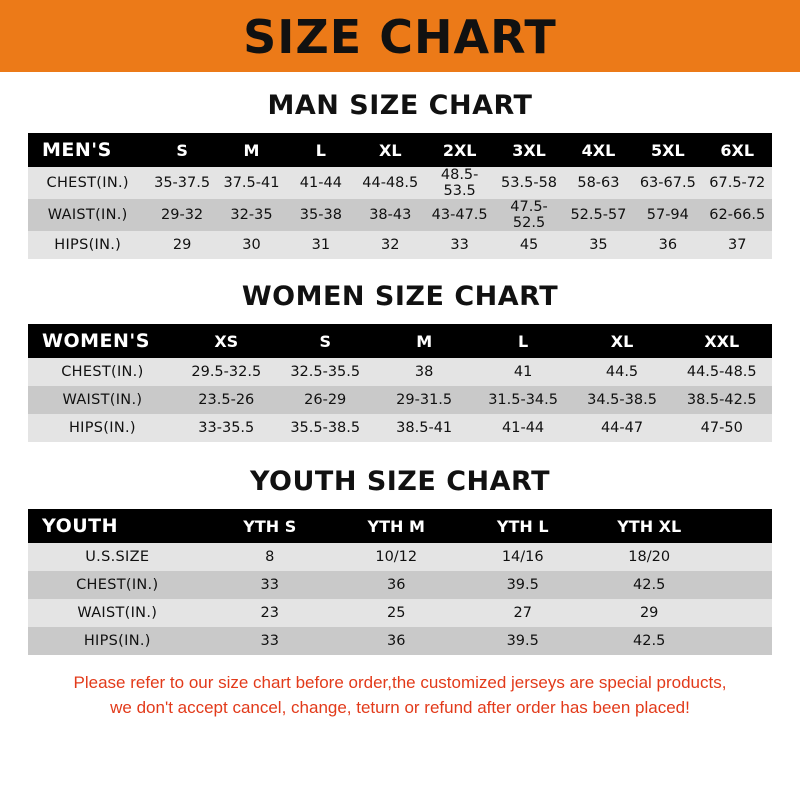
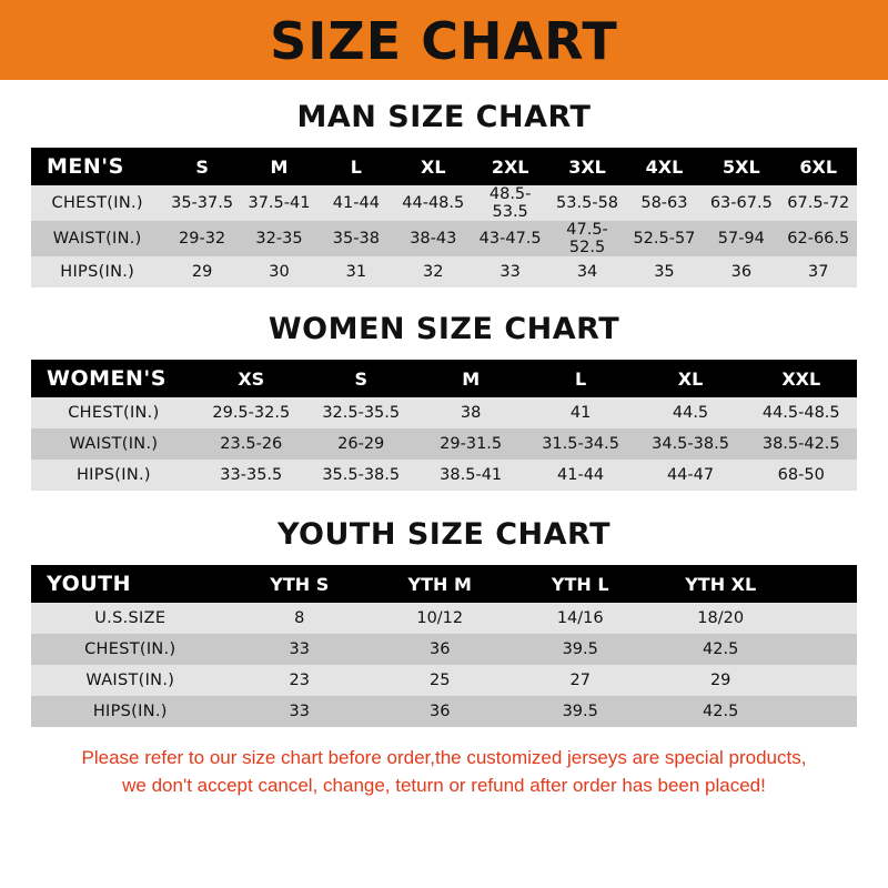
  SIZE CHART
  MAN SIZE CHART
  MEN'S	S	M	L	XL	2XL	3XL	4XL	5XL	6XL
  CHEST(IN.)	35-37.5	37.5-41	41-44	44-48.5	48.5-53.5	53.5-58	58-63	63-67.5	67.5-72
  WAIST(IN.)	29-32	32-35	35-38	38-43	43-47.5	47.5-52.5	52.5-57	57-94	62-66.5
- HIPS(IN.)	29	30	31	32	33	45	35	36	37
+ HIPS(IN.)	29	30	31	32	33	34	35	36	37
  WOMEN SIZE CHART
  WOMEN'S	XS	S	M	L	XL	XXL
  CHEST(IN.)	29.5-32.5	32.5-35.5	38	41	44.5	44.5-48.5
  WAIST(IN.)	23.5-26	26-29	29-31.5	31.5-34.5	34.5-38.5	38.5-42.5
- HIPS(IN.)	33-35.5	35.5-38.5	38.5-41	41-44	44-47	47-50
+ HIPS(IN.)	33-35.5	35.5-38.5	38.5-41	41-44	44-47	68-50
  YOUTH SIZE CHART
  YOUTH	YTH S	YTH M	YTH L	YTH XL
  U.S.SIZE	8	10/12	14/16	18/20
  CHEST(IN.)	33	36	39.5	42.5
  WAIST(IN.)	23	25	27	29
  HIPS(IN.)	33	36	39.5	42.5
  Please refer to our size chart before order,the customized jerseys are special products,
  we don't accept cancel, change, teturn or refund after order has been placed!
